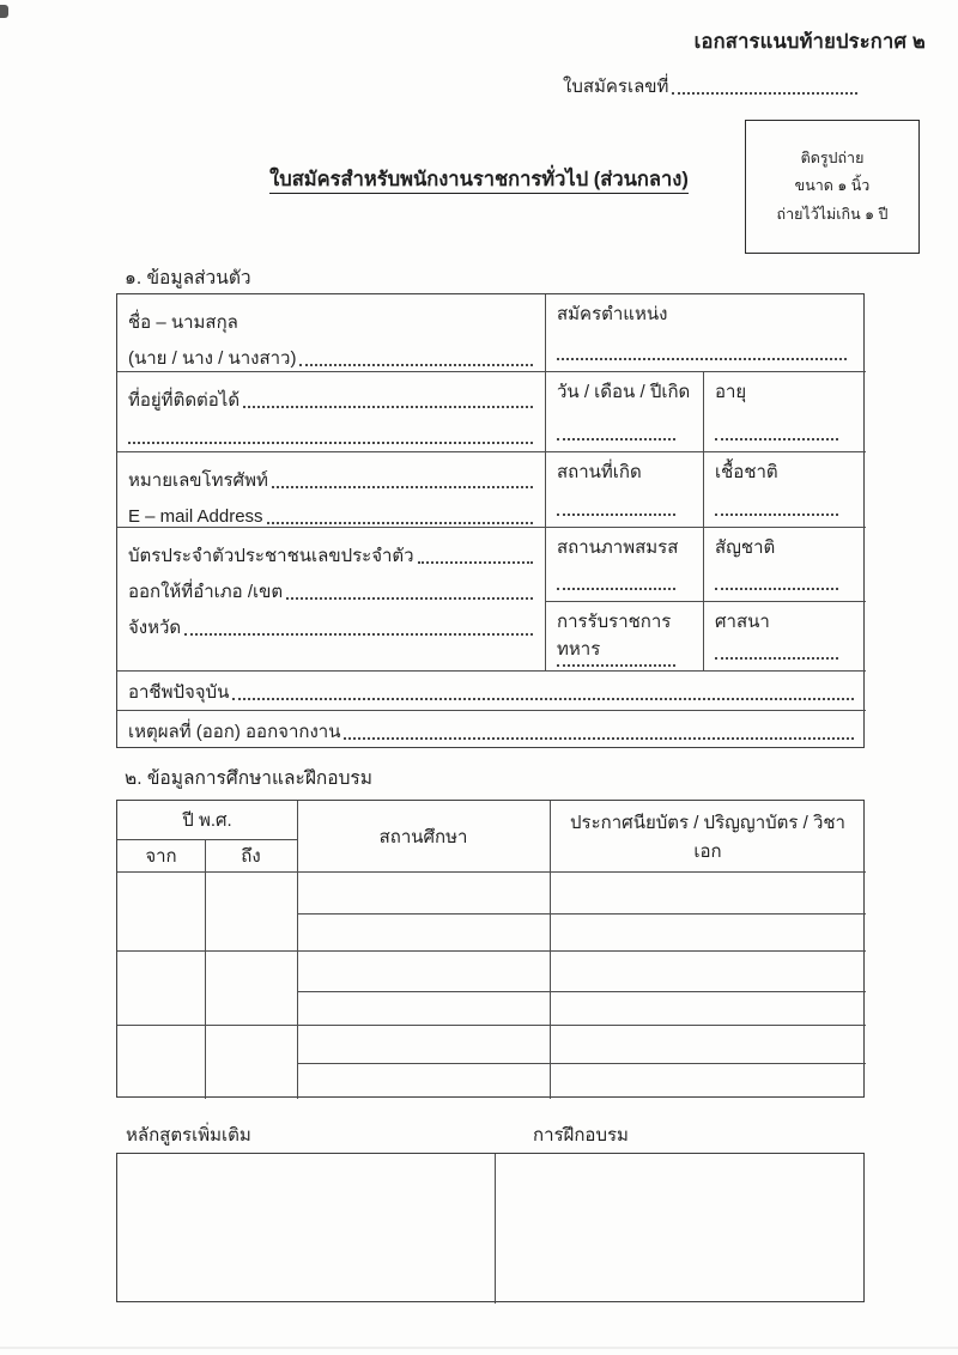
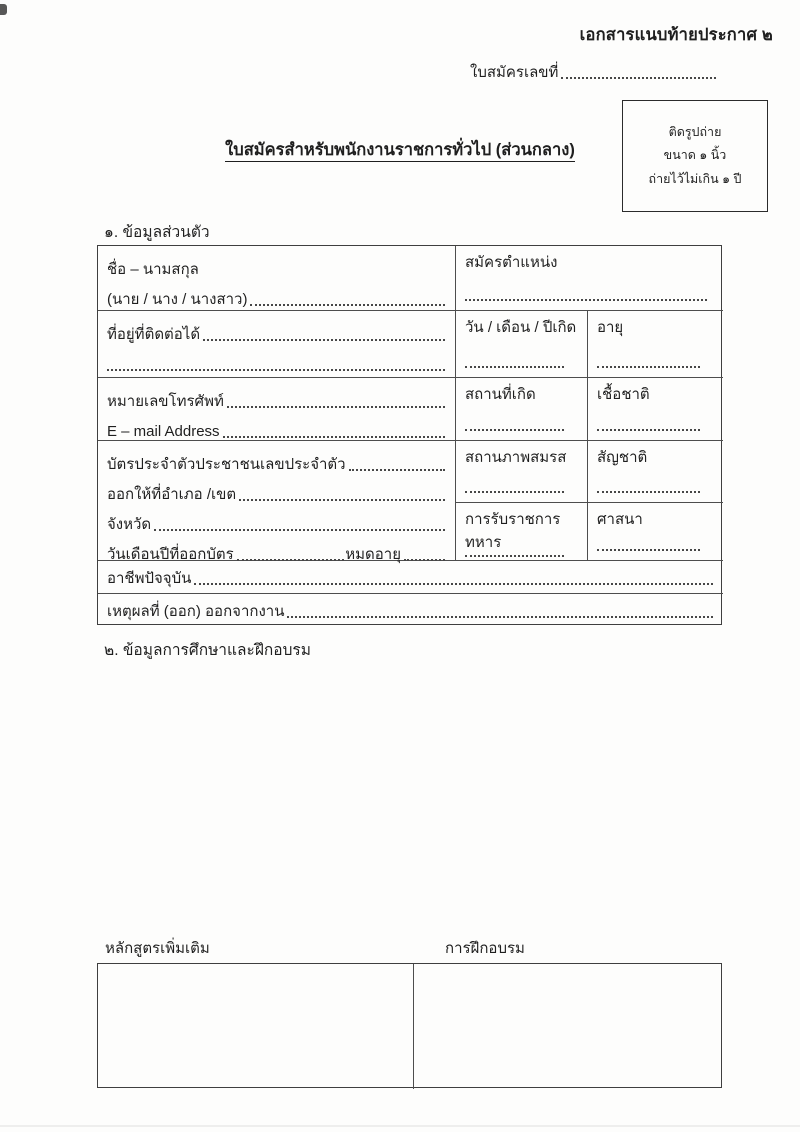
  เอกสารแนบท้ายประกาศ ๒
  ใบสมัครเลขที่
  ติดรูปถ่าย
  ขนาด ๑ นิ้ว
  ถ่ายไว้ไม่เกิน ๑ ปี
  ใบสมัครสำหรับพนักงานราชการทั่วไป (ส่วนกลาง)
  ๑. ข้อมูลส่วนตัว
  ชื่อ – นามสกุล
  (นาย / นาง / นางสาว)
  สมัครตำแหน่ง
  ที่อยู่ที่ติดต่อได้
  วัน / เดือน / ปีเกิด
  อายุ
  หมายเลขโทรศัพท์
  E – mail Address
  สถานที่เกิด
  เชื้อชาติ
  บัตรประจำตัวประชาชนเลขประจำตัว
  ออกให้ที่อำเภอ /เขต
  จังหวัด
+ วันเดือนปีที่ออกบัตร
+ หมดอายุ
  สถานภาพสมรส
  สัญชาติ
  การรับราชการทหาร
  ศาสนา
  อาชีพปัจจุบัน
  เหตุผลที่ (ออก) ออกจากงาน
  ๒. ข้อมูลการศึกษาและฝึกอบรม
- ปี พ.ศ.
- จาก
- ถึง
- สถานศึกษา
- ประกาศนียบัตร / ปริญญาบัตร / วิชาเอก
  หลักสูตรเพิ่มเติม
  การฝึกอบรม
